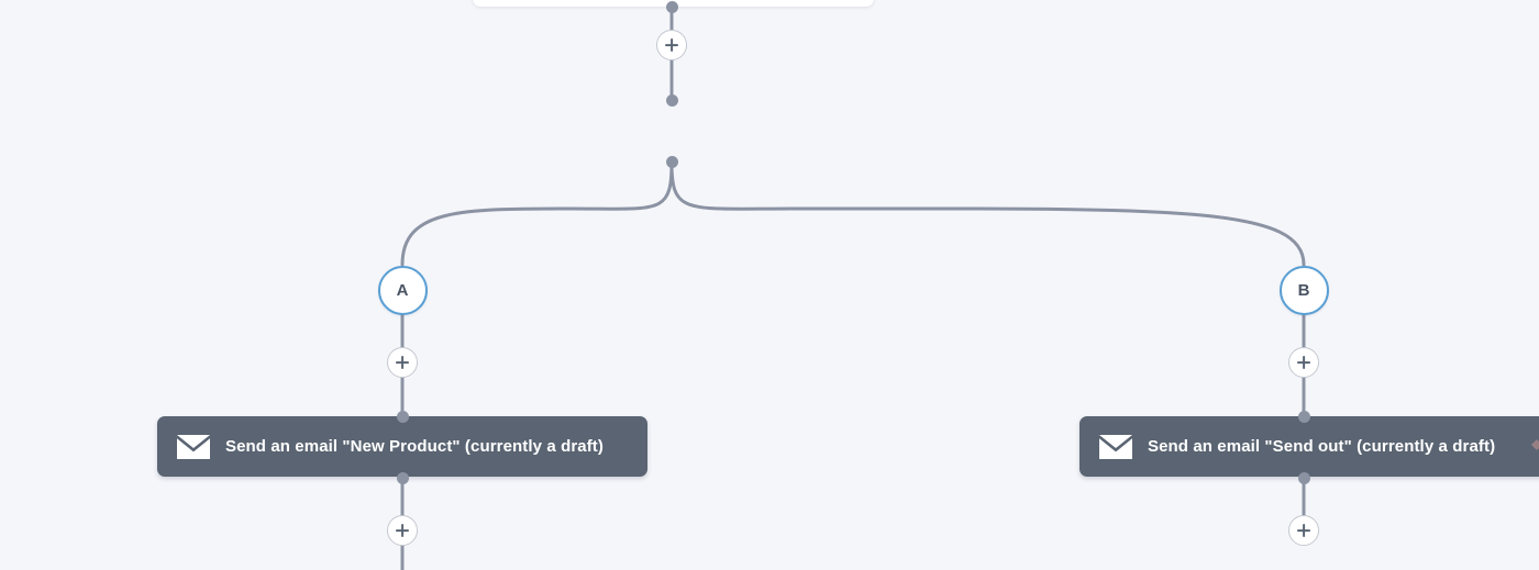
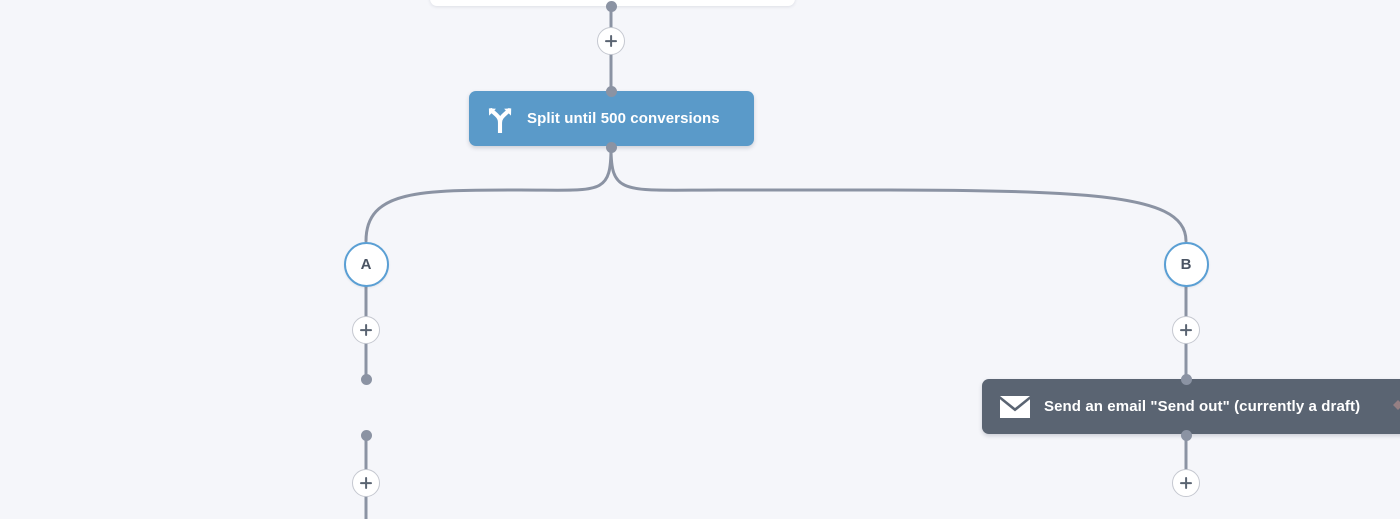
+ Split until 500 conversions
  A
  B
- Send an email "New Product" (currently a draft)
  Send an email "Send out" (currently a draft)
